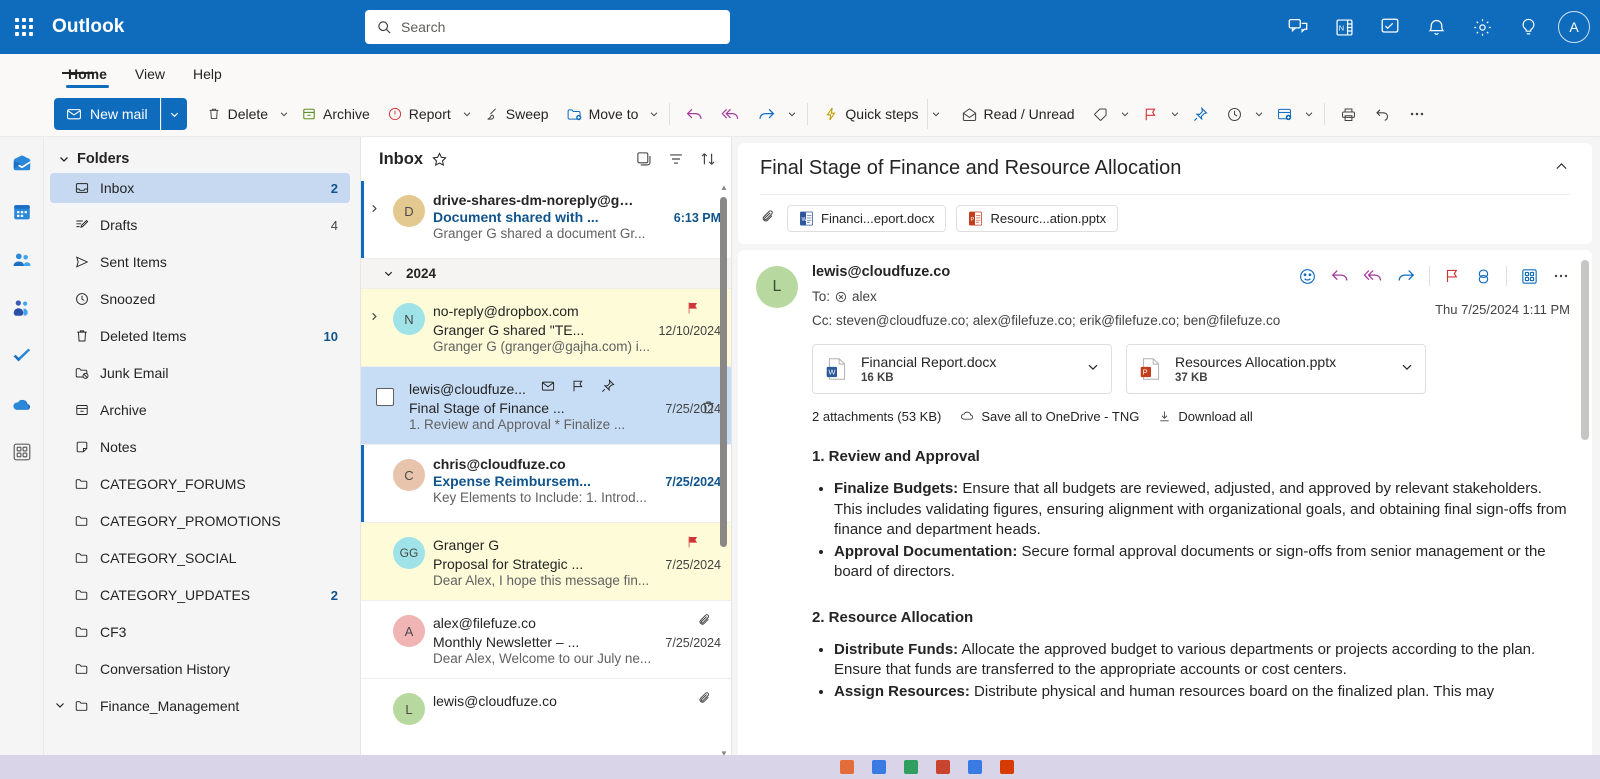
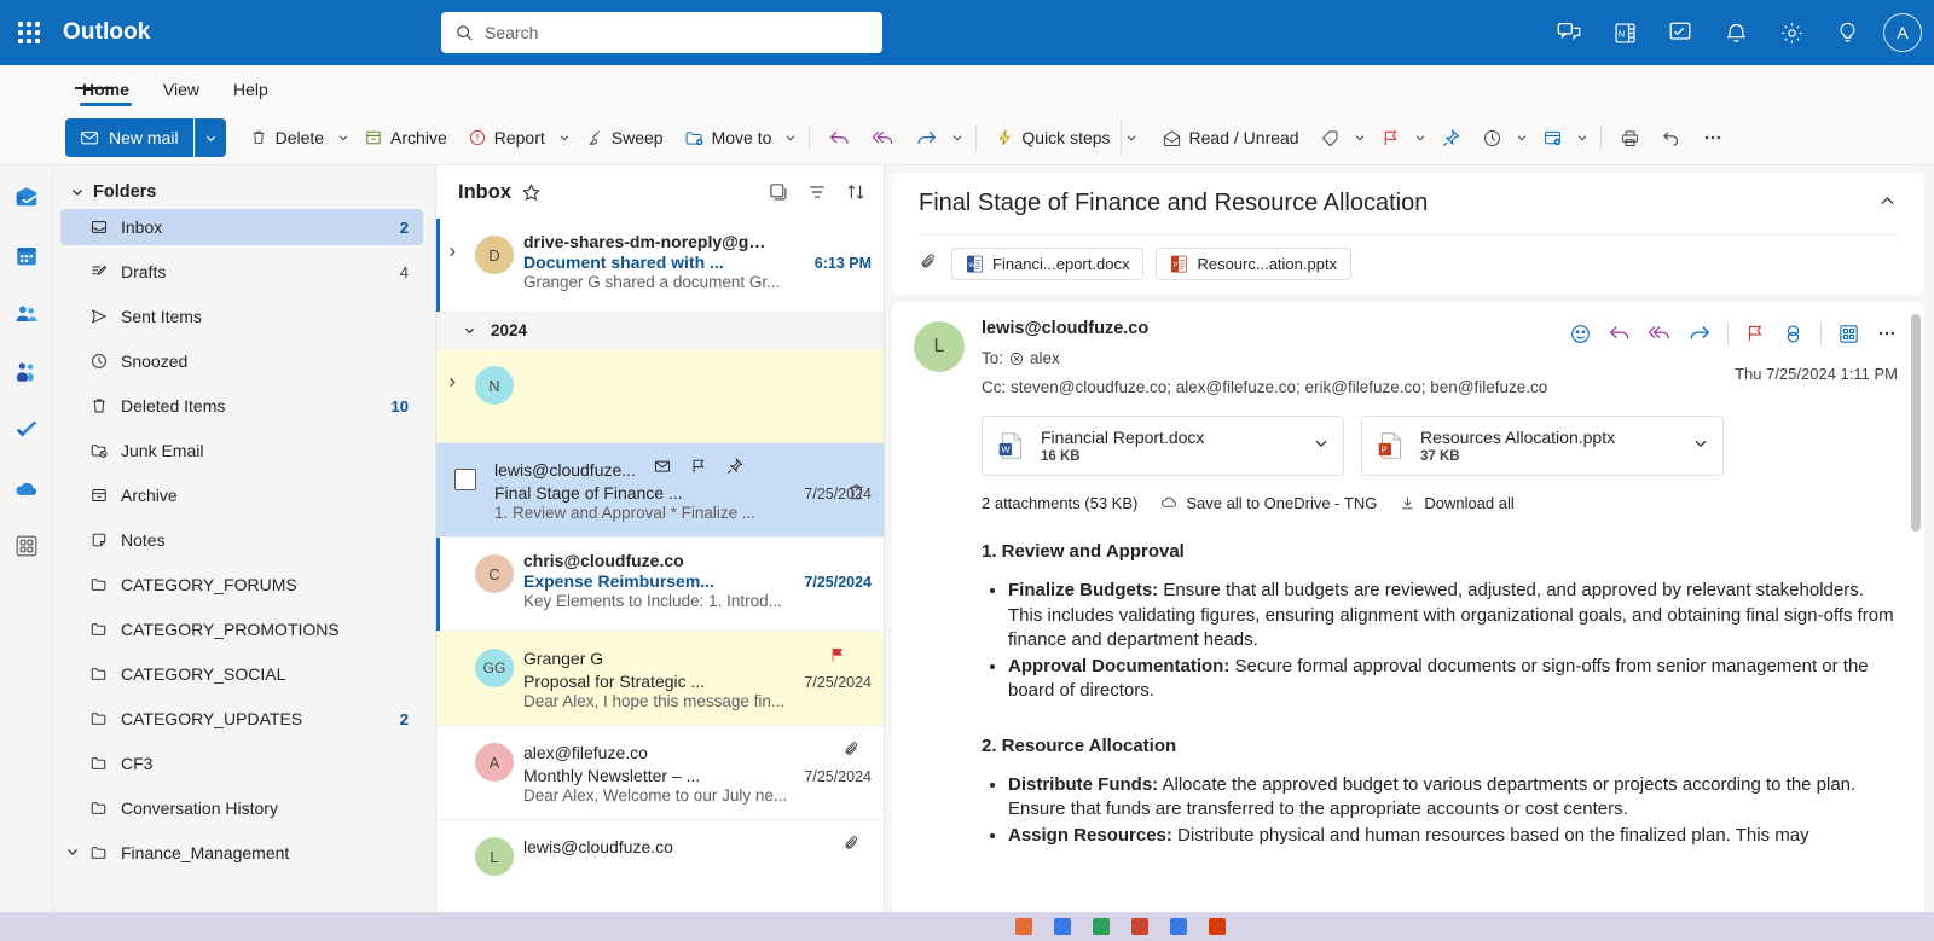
  Outlook
  Search
  N
  A
  Home
  View
  Help
  New mail
  Delete
  Archive
  Report
  Sweep
  Move to
  Quick steps
  Read / Unread
  Folders
  Inbox
  2
  Drafts
  4
  Sent Items
  Snoozed
  Deleted Items
  10
  Junk Email
  Archive
  Notes
  CATEGORY_FORUMS
  CATEGORY_PROMOTIONS
  CATEGORY_SOCIAL
  CATEGORY_UPDATES
  2
  CF3
  Conversation History
  Finance_Management
  Inbox
  D
  drive-shares-dm-noreply@goo
  Document shared with ...
  6:13 PM
  Granger G shared a document Gr...
  2024
  N
- no-reply@dropbox.com
- Granger G shared "TE...
- 12/10/2024
- Granger G (granger@gajha.com) i...
  lewis@cloudfuze...
  Final Stage of Finance ...
  7/25/2024
  1. Review and Approval * Finalize ...
  C
  chris@cloudfuze.co
  Expense Reimbursem...
  7/25/2024
  Key Elements to Include: 1. Introd...
  GG
  Granger G
  Proposal for Strategic ...
  7/25/2024
  Dear Alex, I hope this message fin...
  A
  alex@filefuze.co
  Monthly Newsletter – ...
  7/25/2024
  Dear Alex, Welcome to our July ne...
  L
  lewis@cloudfuze.co
- ▲
- ▼
  Final Stage of Finance and Resource Allocation
  Financi...eport.docx
  Resourc...ation.pptx
  L
  lewis@cloudfuze.co
  To:
  alex
  Cc: steven@cloudfuze.co; alex@filefuze.co; erik@filefuze.co; ben@filefuze.co
  Thu 7/25/2024 1:11 PM
  W
  Financial Report.docx
  16 KB
  P
  Resources Allocation.pptx
  37 KB
  2 attachments (53 KB)
  Save all to OneDrive - TNG
  Download all
  1. Review and Approval
  Finalize Budgets: Ensure that all budgets are reviewed, adjusted, and approved by relevant stakeholders. This includes validating figures, ensuring alignment with organizational goals, and obtaining final sign-offs from finance and department heads.
  Approval Documentation: Secure formal approval documents or sign-offs from senior management or the board of directors.
  2. Resource Allocation
  Distribute Funds: Allocate the approved budget to various departments or projects according to the plan. Ensure that funds are transferred to the appropriate accounts or cost centers.
- Assign Resources: Distribute physical and human resources board on the finalized plan. This may
+ Assign Resources: Distribute physical and human resources based on the finalized plan. This may
